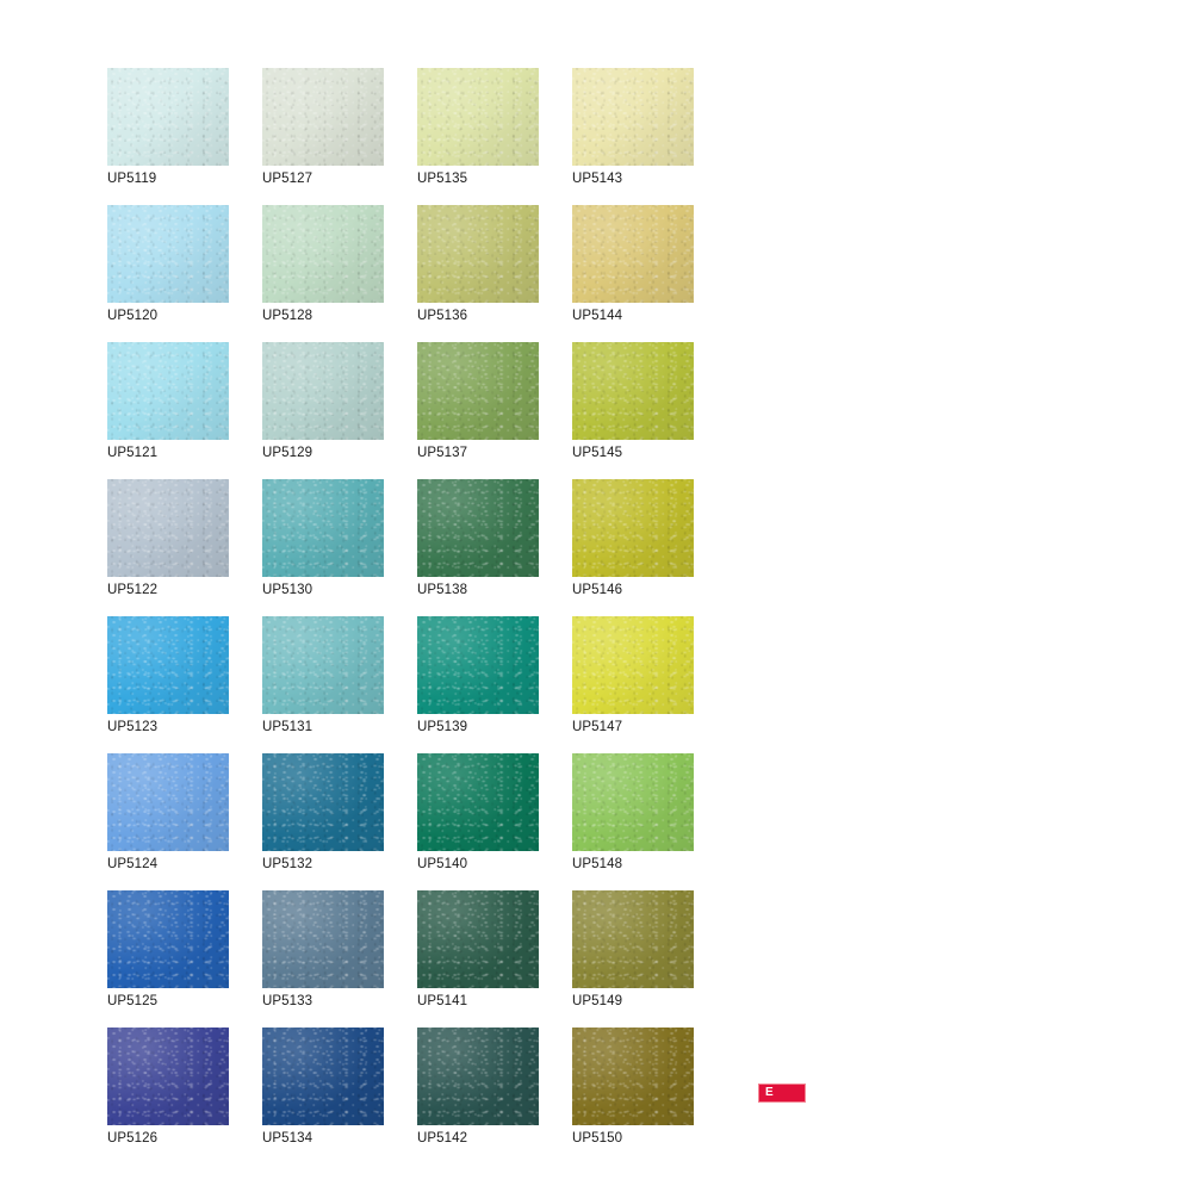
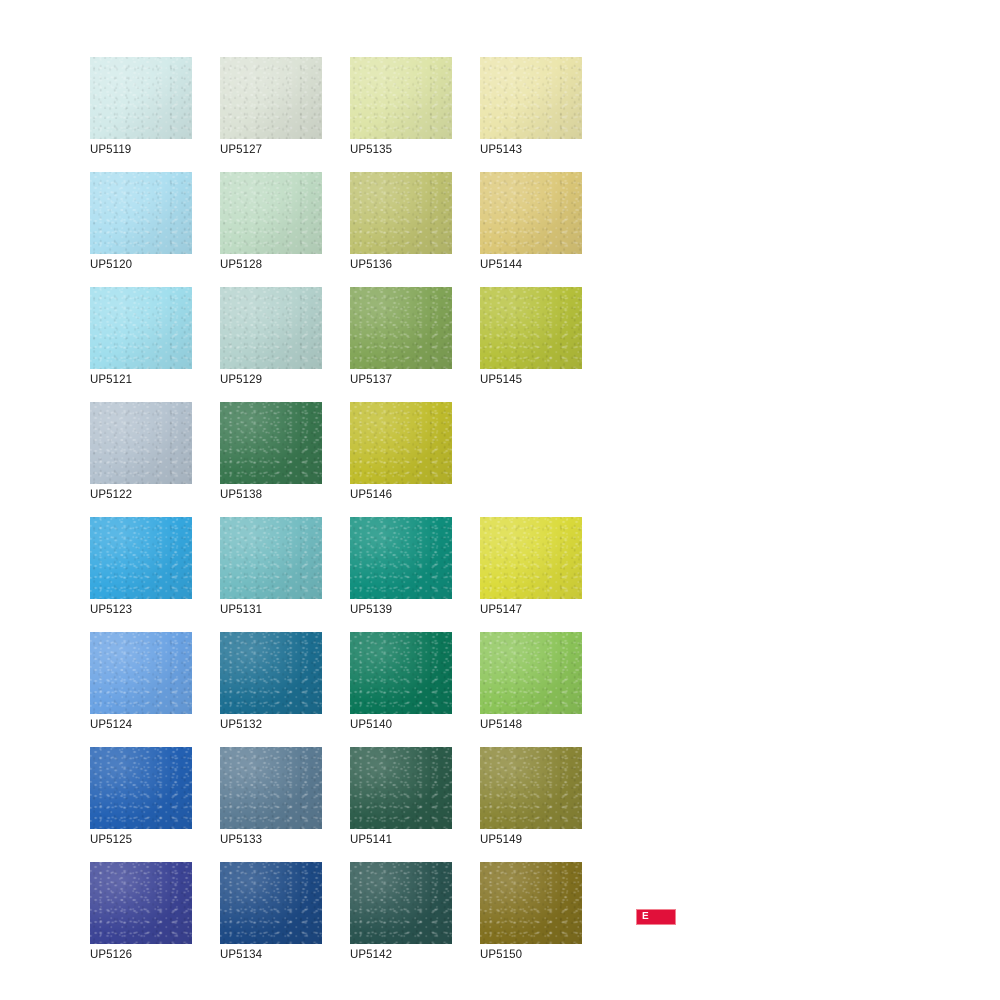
  UP5119
  UP5127
  UP5135
  UP5143
  UP5120
  UP5128
  UP5136
  UP5144
  UP5121
  UP5129
  UP5137
  UP5145
  UP5122
- UP5130
  UP5138
  UP5146
  UP5123
  UP5131
  UP5139
  UP5147
  UP5124
  UP5132
  UP5140
  UP5148
  UP5125
  UP5133
  UP5141
  UP5149
  UP5126
  UP5134
  UP5142
  UP5150
  E
